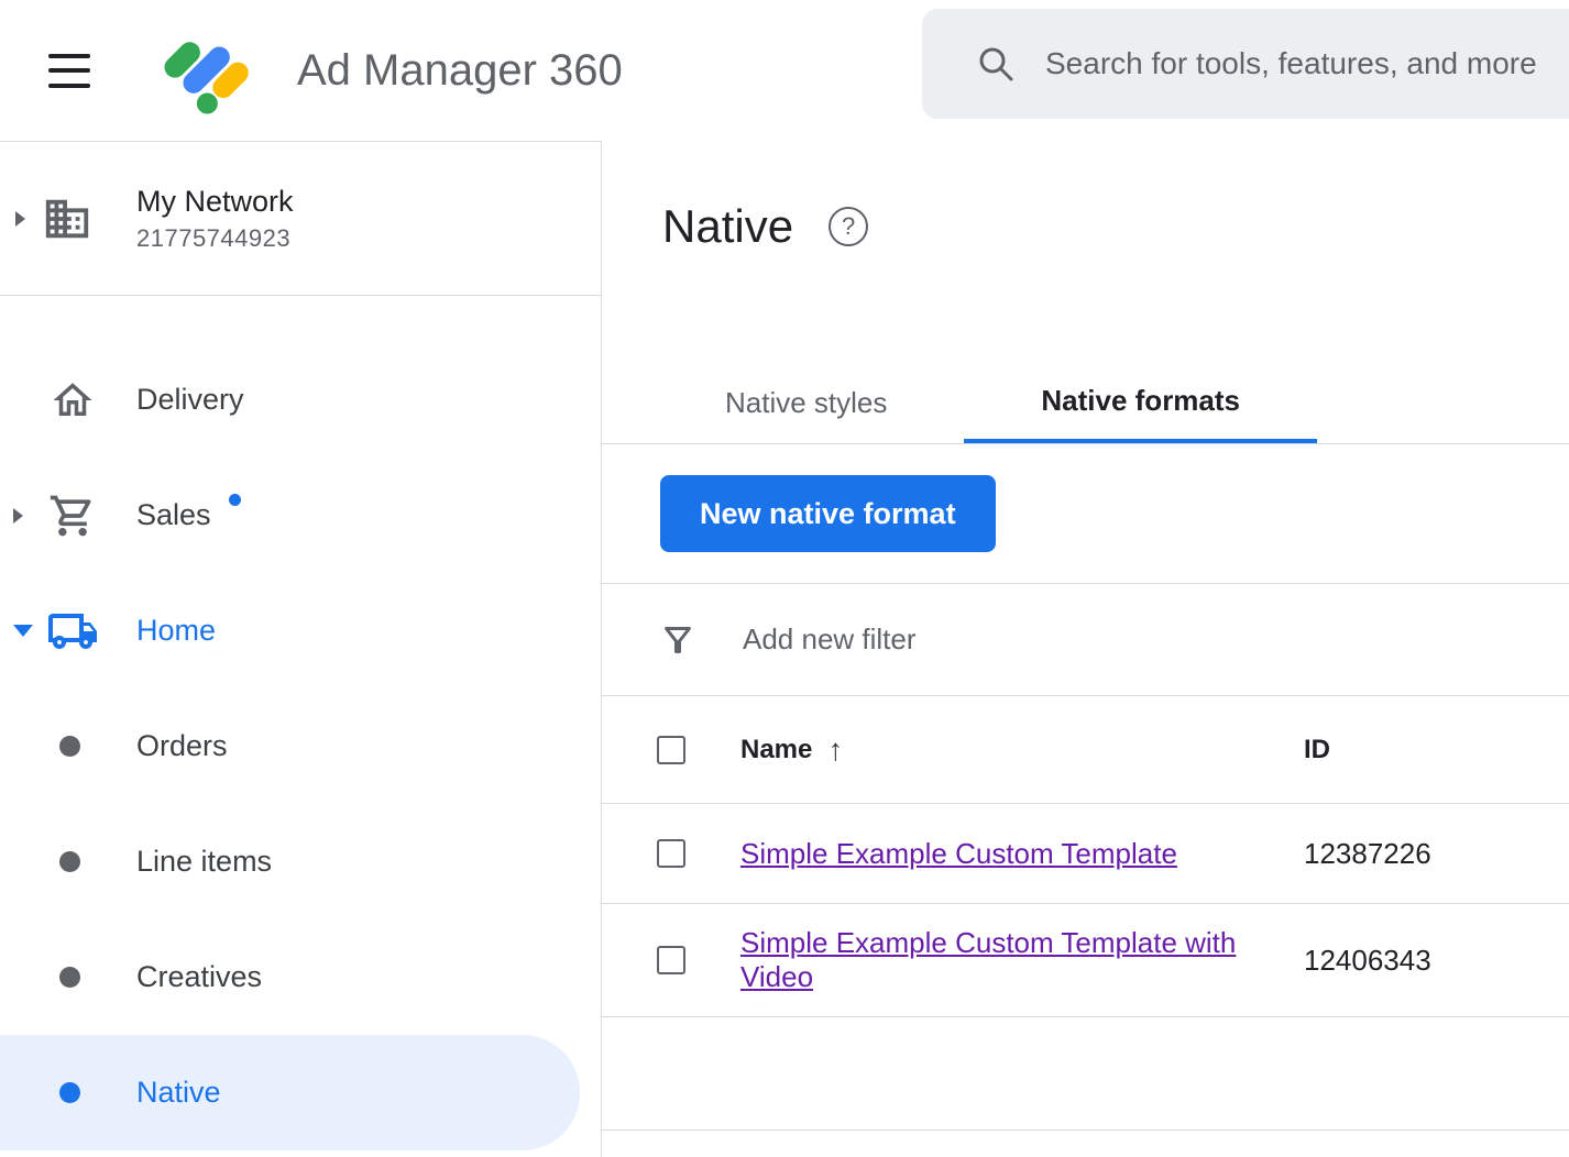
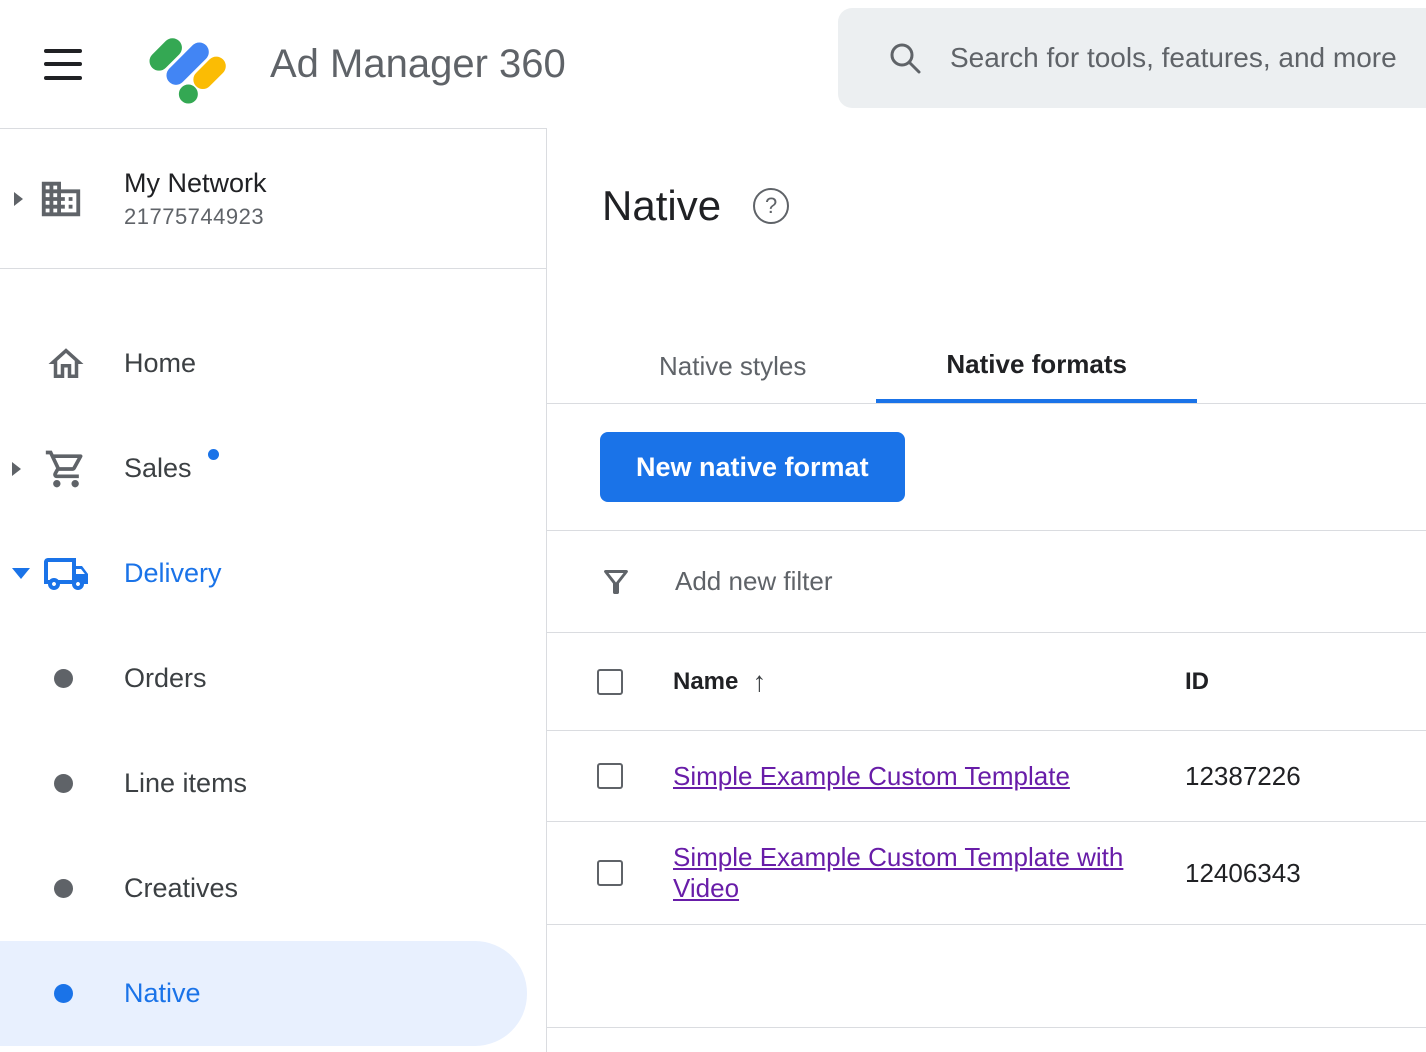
  Ad Manager 360
  Search for tools, features, and more
  My Network
  21775744923
- Delivery
+ Home
  Sales
- Home
+ Delivery
  Orders
  Line items
  Creatives
  Native
  Native
  ?
  Native styles
  Native formats
  New native format
  Add new filter
  Name
  ↑
  ID
  Simple Example Custom Template
  12387226
  Simple Example Custom Template with Video
  12406343
